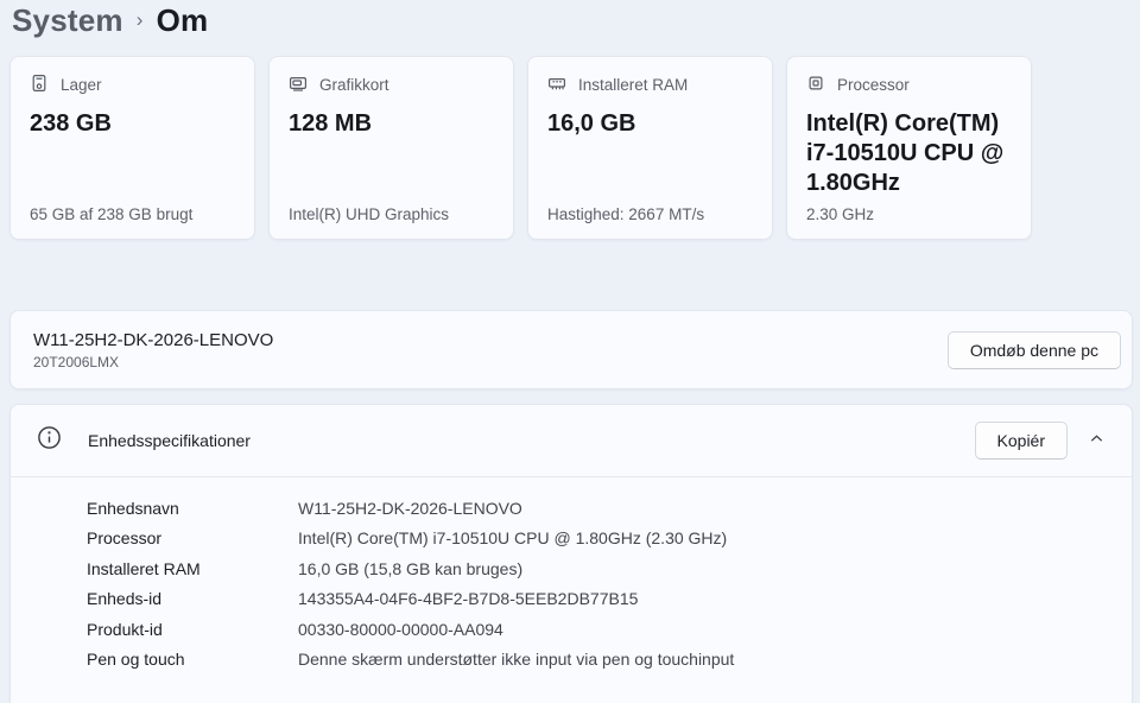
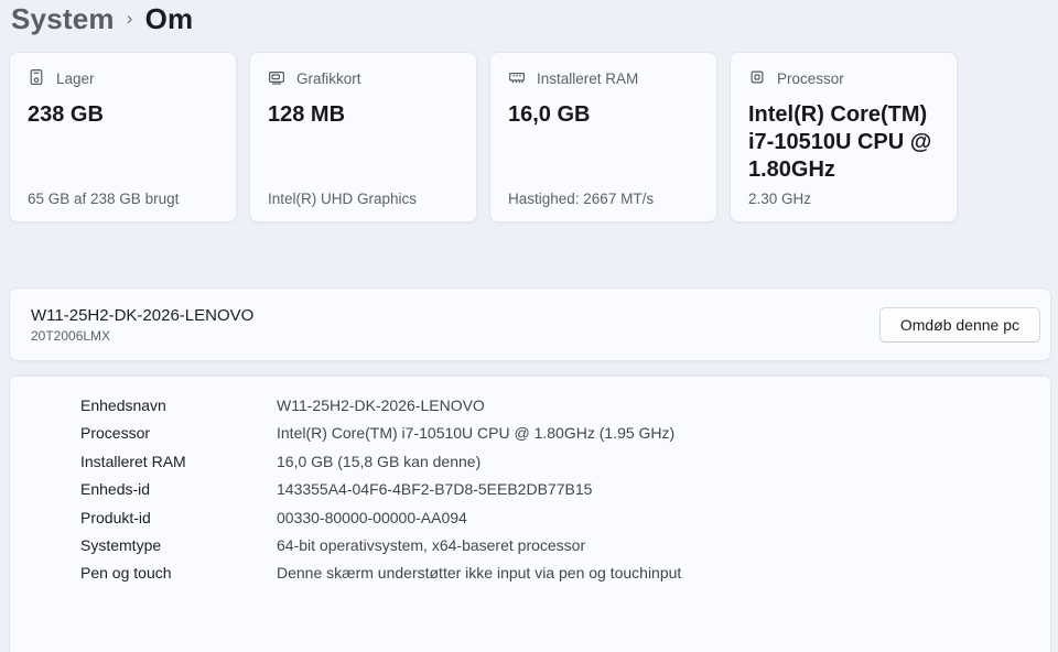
  System › Om
  Lager
  238 GB
  65 GB af 238 GB brugt
  Grafikkort
  128 MB
  Intel(R) UHD Graphics
  Installeret RAM
  16,0 GB
  Hastighed: 2667 MT/s
  Processor
  Intel(R) Core(TM) i7-10510U CPU @ 1.80GHz
  2.30 GHz
  W11-25H2-DK-2026-LENOVO
  20T2006LMX
  Omdøb denne pc
- Enhedsspecifikationer
- Kopiér
  Enhedsnavn
  W11-25H2-DK-2026-LENOVO
  Processor
- Intel(R) Core(TM) i7-10510U CPU @ 1.80GHz (2.30 GHz)
+ Intel(R) Core(TM) i7-10510U CPU @ 1.80GHz (1.95 GHz)
  Installeret RAM
- 16,0 GB (15,8 GB kan bruges)
+ 16,0 GB (15,8 GB kan denne)
  Enheds-id
  143355A4-04F6-4BF2-B7D8-5EEB2DB77B15
  Produkt-id
  00330-80000-00000-AA094
+ Systemtype
+ 64-bit operativsystem, x64-baseret processor
  Pen og touch
  Denne skærm understøtter ikke input via pen og touchinput
